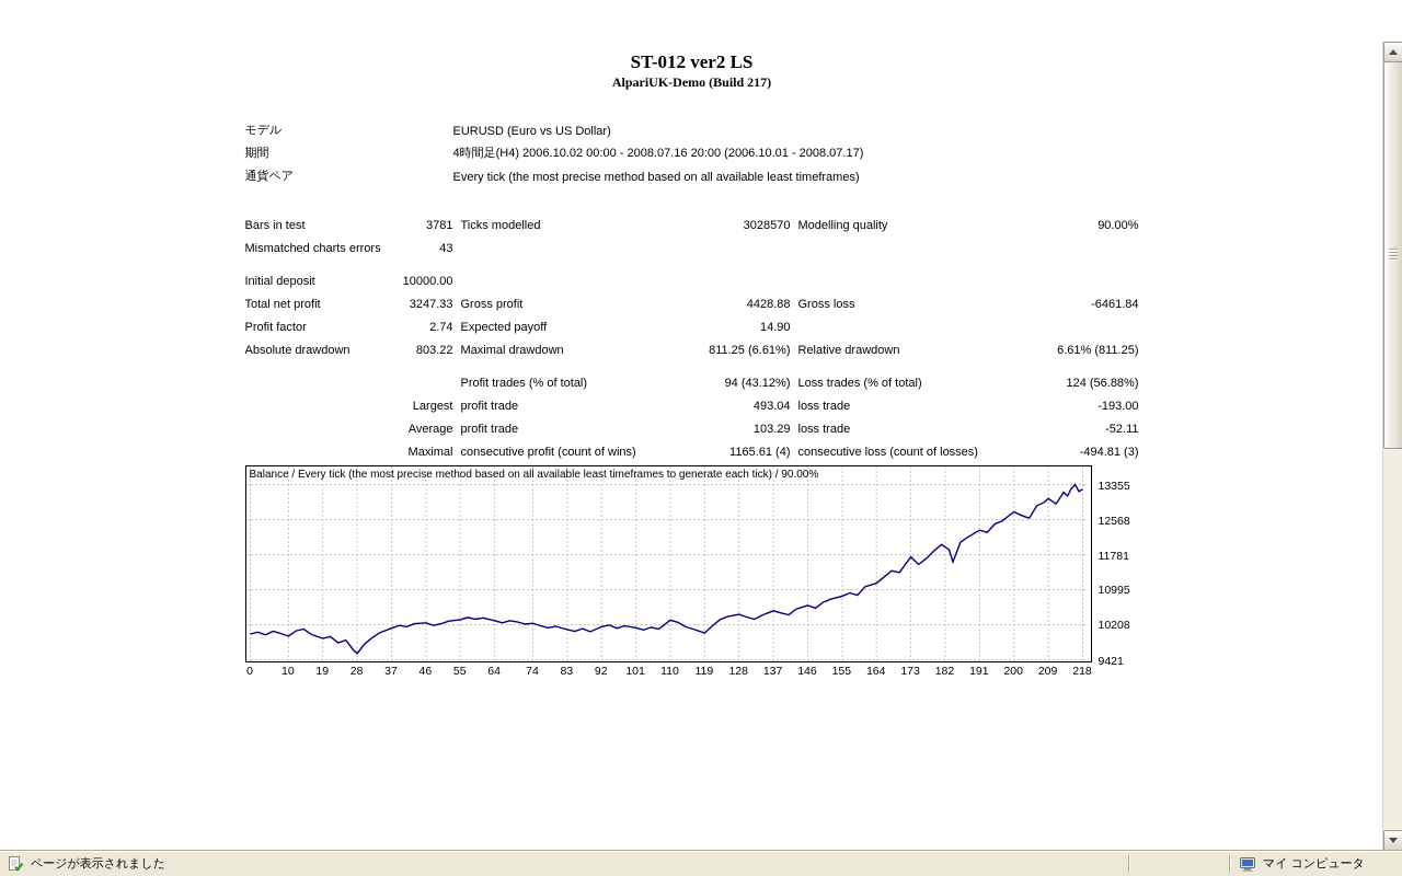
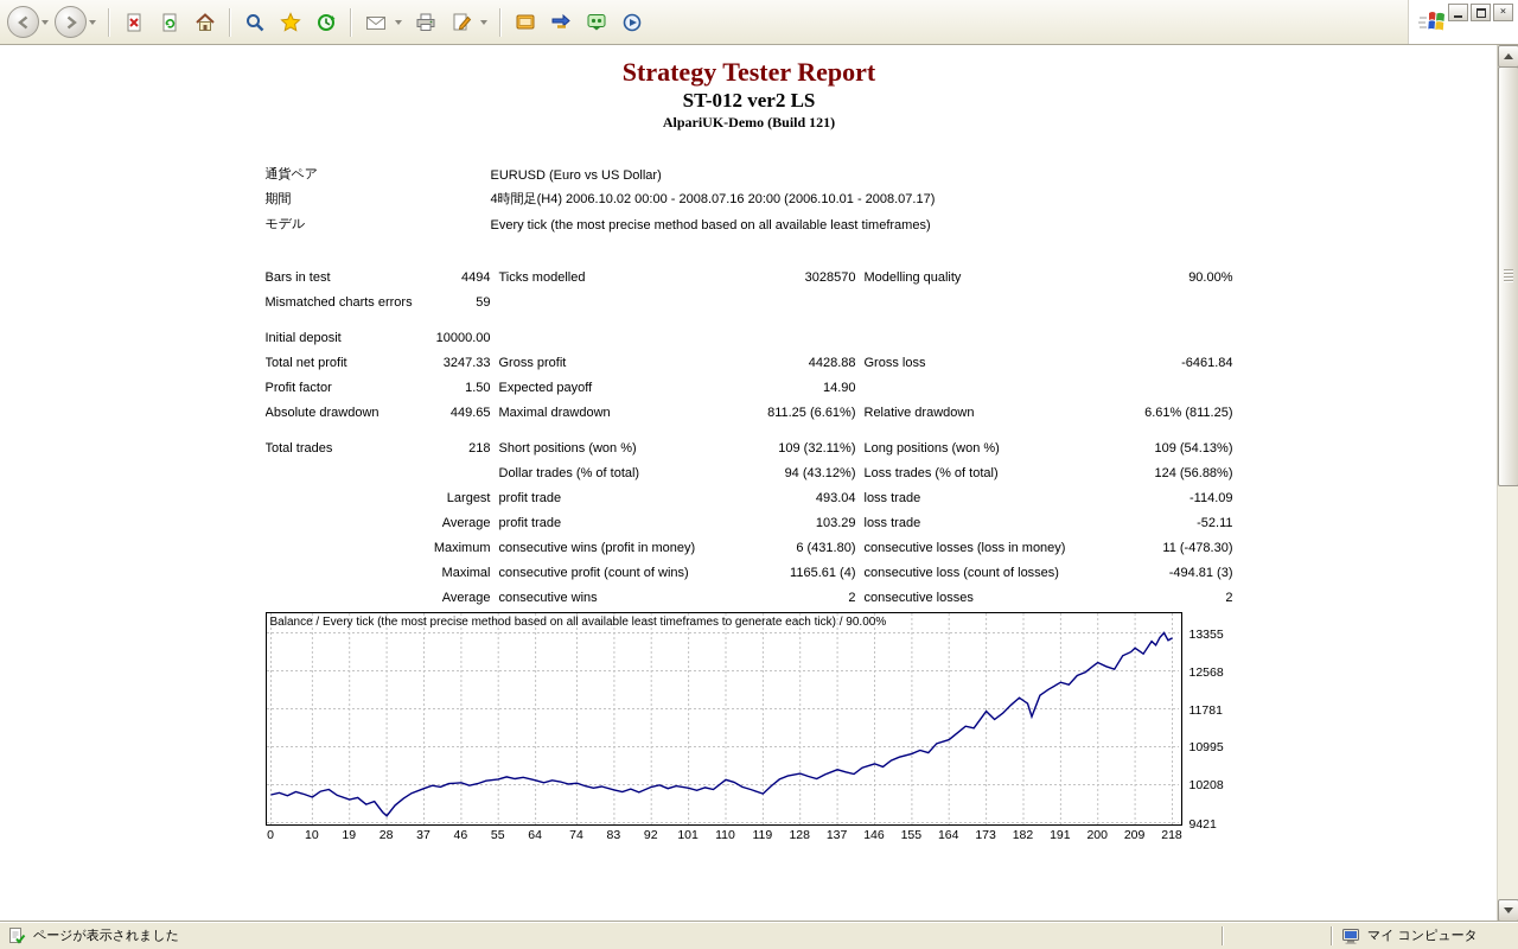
+ ×
+ Strategy Tester Report
  ST-012 ver2 LS
- AlpariUK-Demo (Build 217)
+ AlpariUK-Demo (Build 121)
- モデル	EURUSD (Euro vs US Dollar)
+ 通貨ペア	EURUSD (Euro vs US Dollar)
  期間	4時間足(H4) 2006.10.02 00:00 - 2008.07.16 20:00 (2006.10.01 - 2008.07.17)
- 通貨ペア	Every tick (the most precise method based on all available least timeframes)
+ モデル	Every tick (the most precise method based on all available least timeframes)
- Bars in test	3781	Ticks modelled	3028570	Modelling quality	90.00%
+ Bars in test	4494	Ticks modelled	3028570	Modelling quality	90.00%
- Mismatched charts errors	43
+ Mismatched charts errors	59
  Initial deposit	10000.00
  Total net profit	3247.33	Gross profit	4428.88	Gross loss	-6461.84
- Profit factor	2.74	Expected payoff	14.90
+ Profit factor	1.50	Expected payoff	14.90
- Absolute drawdown	803.22	Maximal drawdown	811.25 (6.61%)	Relative drawdown	6.61% (811.25)
+ Absolute drawdown	449.65	Maximal drawdown	811.25 (6.61%)	Relative drawdown	6.61% (811.25)
+ Total trades	218	Short positions (won %)	109 (32.11%)	Long positions (won %)	109 (54.13%)
- 		Profit trades (% of total)	94 (43.12%)	Loss trades (% of total)	124 (56.88%)
+ 		Dollar trades (% of total)	94 (43.12%)	Loss trades (% of total)	124 (56.88%)
- 	Largest	profit trade	493.04	loss trade	-193.00
+ 	Largest	profit trade	493.04	loss trade	-114.09
  	Average	profit trade	103.29	loss trade	-52.11
+ 	Maximum	consecutive wins (profit in money)	6 (431.80)	consecutive losses (loss in money)	11 (-478.30)
  	Maximal	consecutive profit (count of wins)	1165.61 (4)	consecutive loss (count of losses)	-494.81 (3)
+ 	Average	consecutive wins	2	consecutive losses	2
  Balance / Every tick (the most precise method based on all available least timeframes to generate each tick) / 90.00%
  9421
  10208
  10995
  11781
  12568
  13355
  0
  10
  19
  28
  37
  46
  55
  64
  74
  83
  92
  101
  110
  119
  128
  137
  146
  155
  164
  173
  182
  191
  200
  209
  218
  ページが表示されました
  マイ コンピュータ
